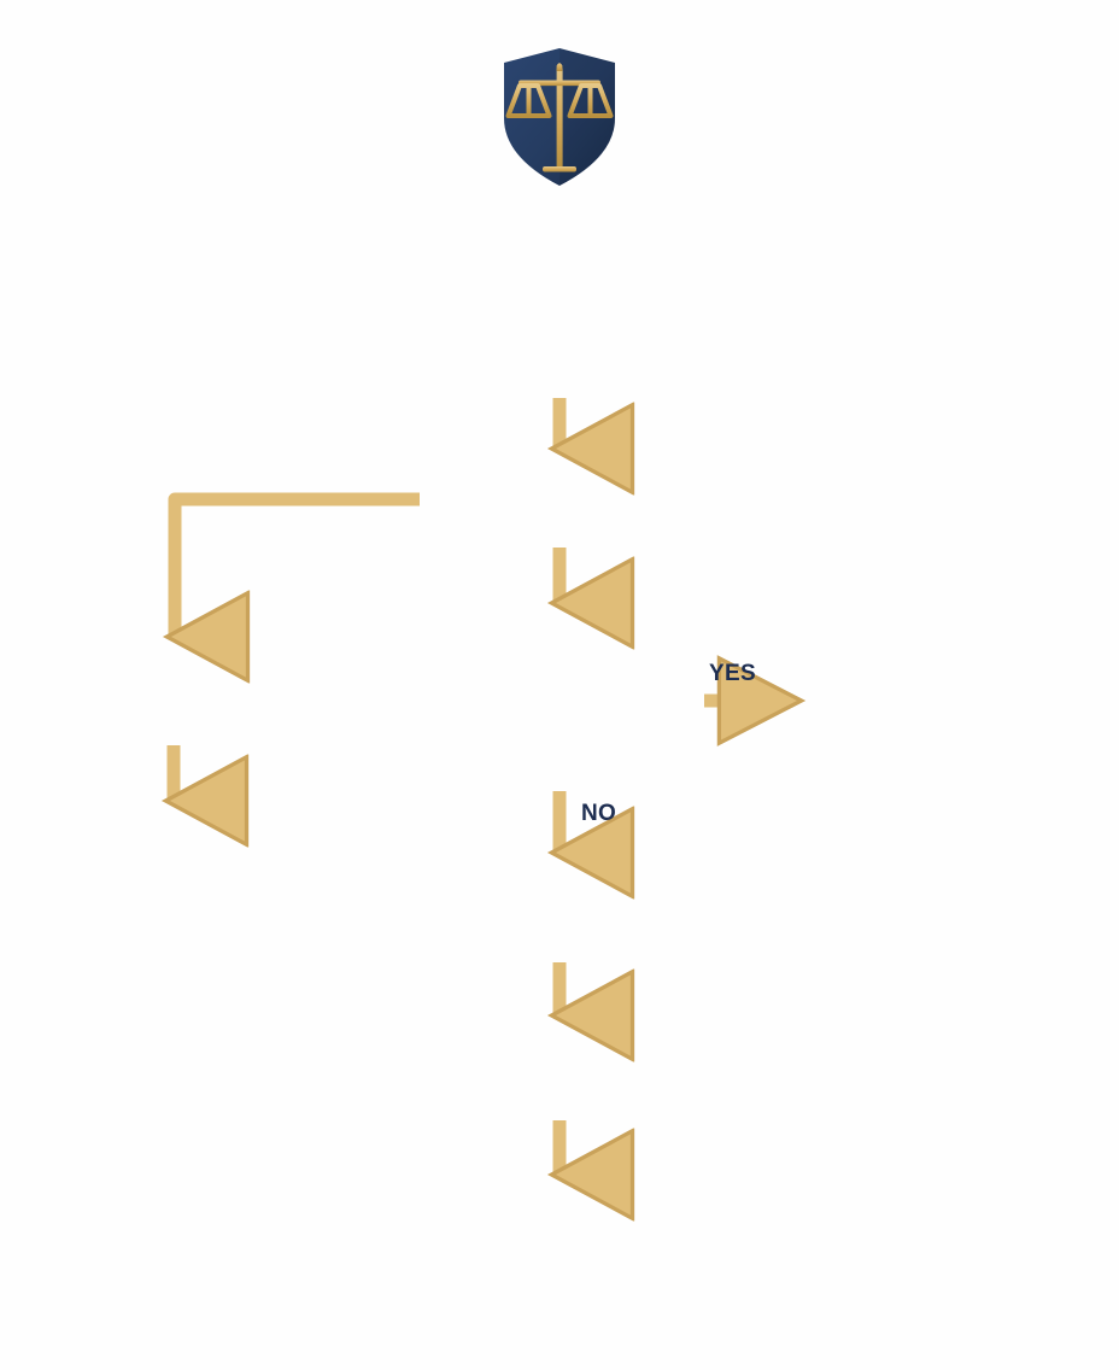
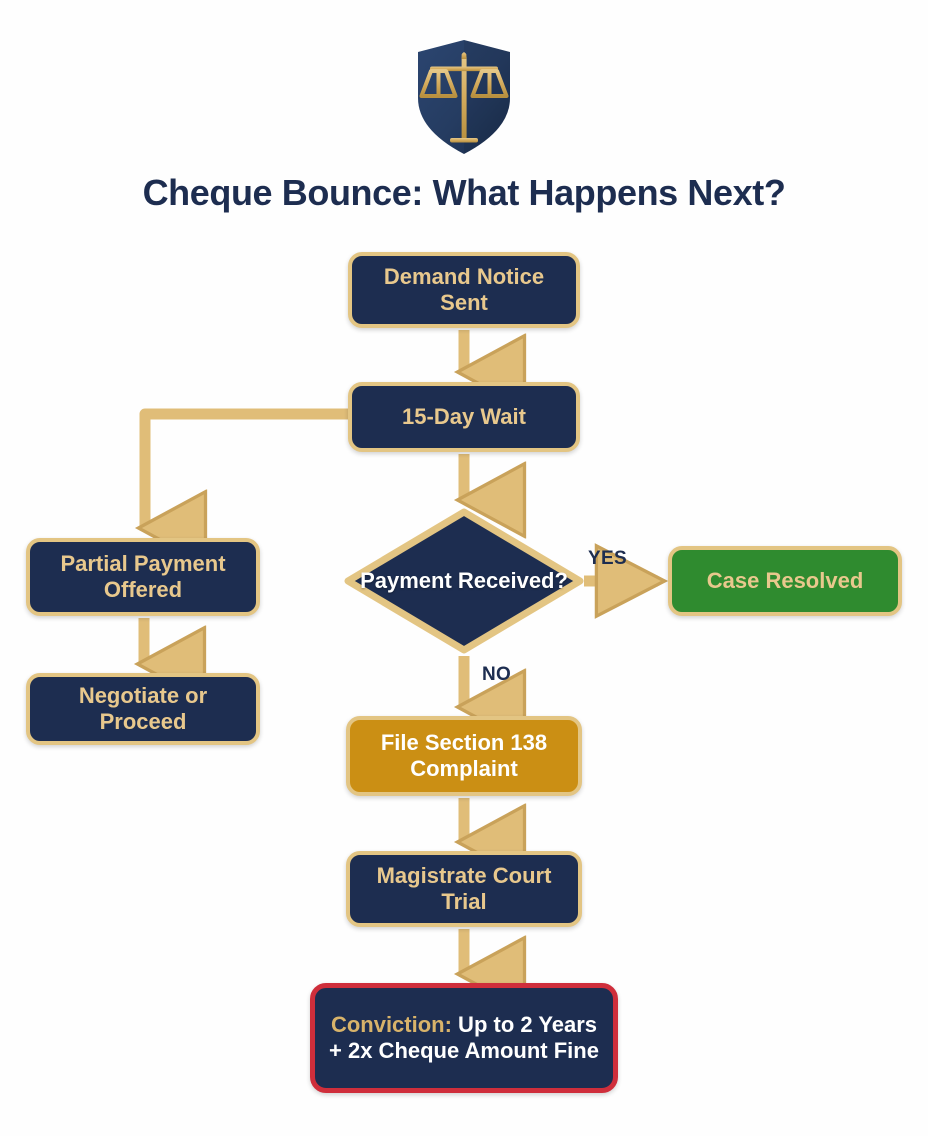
+ Cheque Bounce: What Happens Next?
+ Demand Notice Sent
+ 15-Day Wait
+ Partial Payment Offered
+ Negotiate or Proceed
+ Payment Received?
+ Case Resolved
+ File Section 138 Complaint
+ Magistrate Court Trial
+ Conviction: Up to 2 Years + 2x Cheque Amount Fine
  YES
  NO
